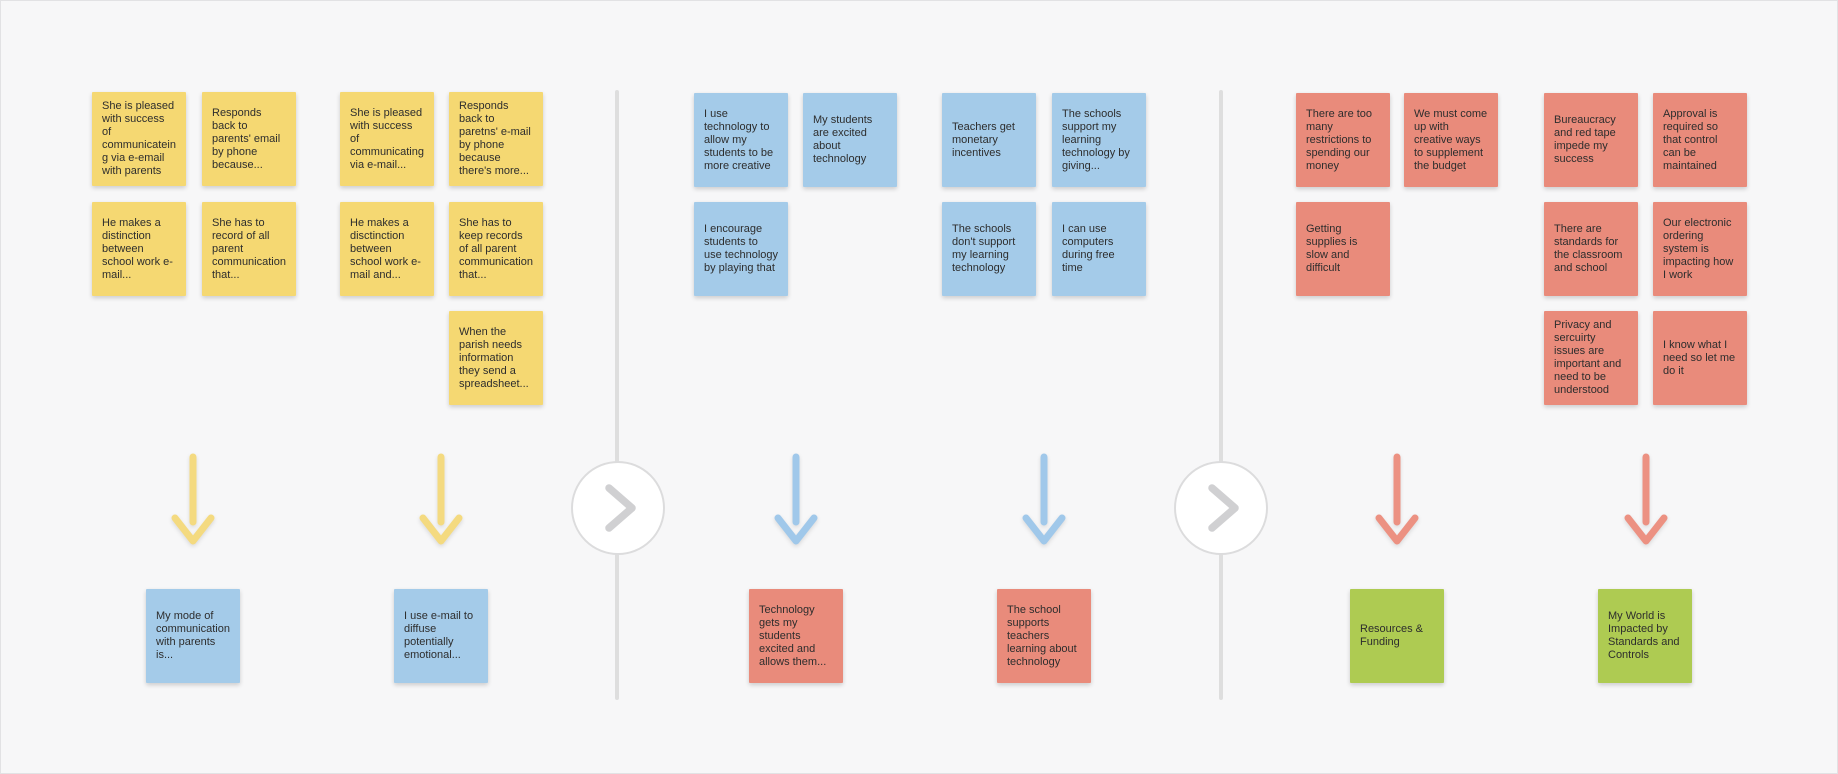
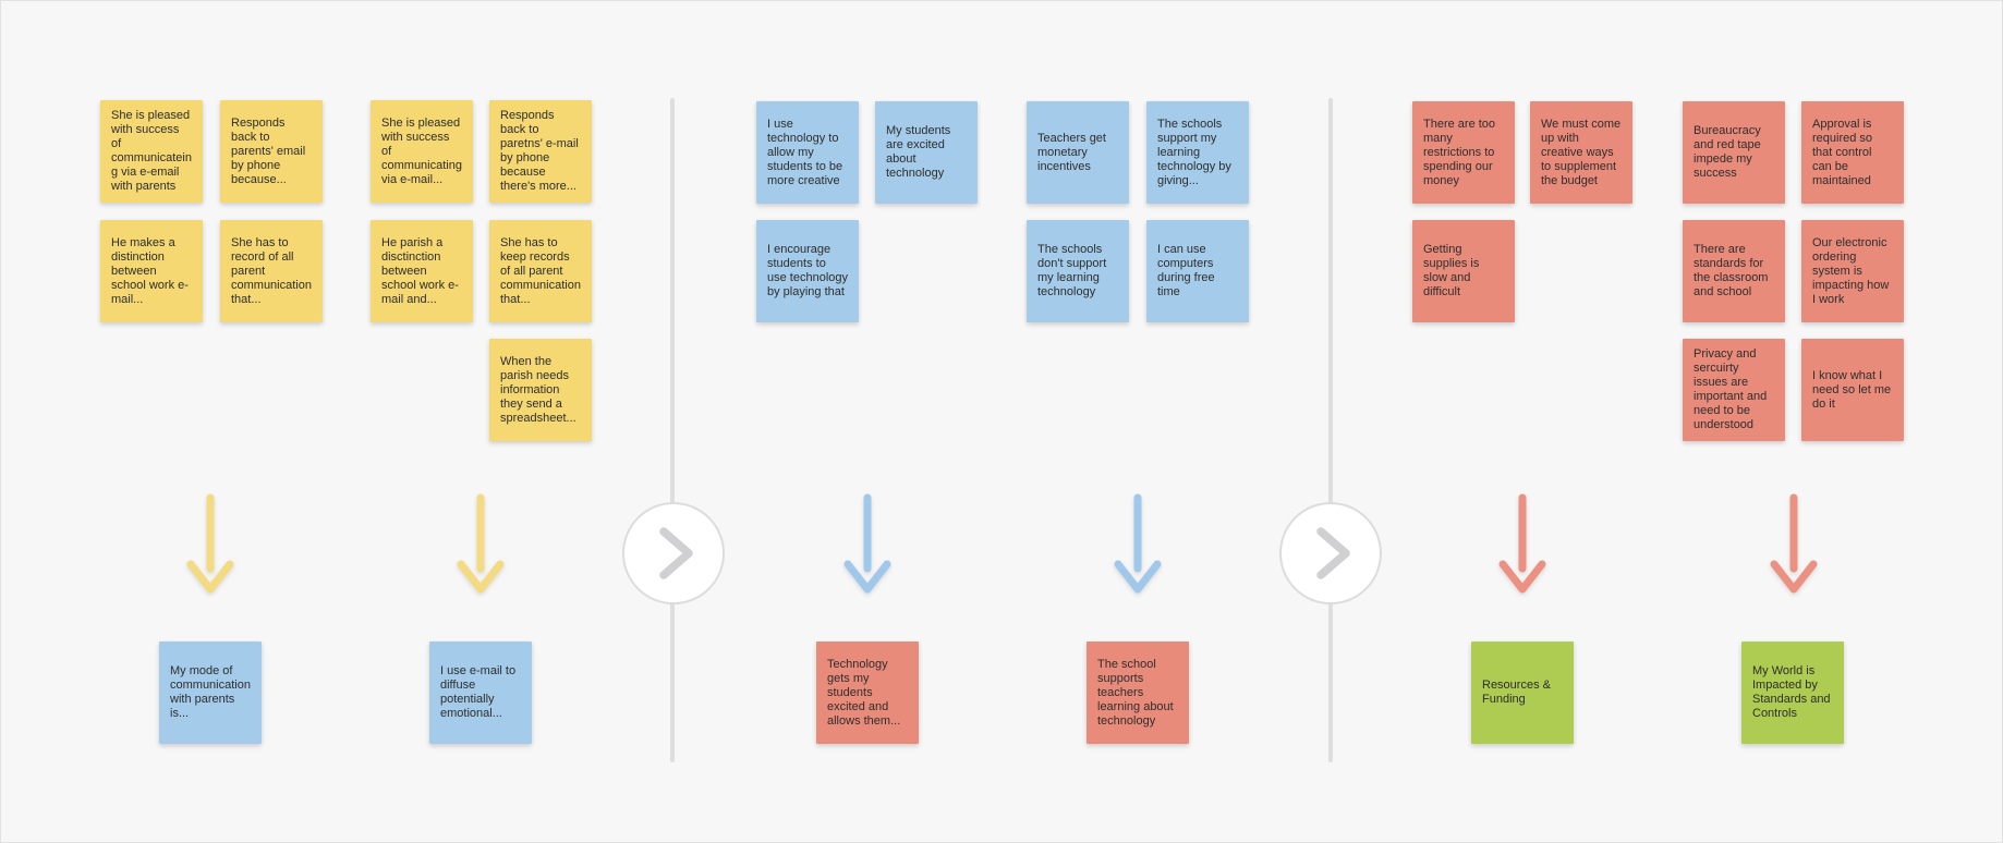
  She is pleased with success of communicateing via e-email with parents
  Responds back to parents' email by phone because...
  He makes a distinction between school work e-mail...
  She has to record of all parent communication that...
  She is pleased with success of communicating via e-mail...
  Responds back to paretns' e-mail by phone because there's more...
- He makes a disctinction between school work e-mail and...
+ He parish a disctinction between school work e-mail and...
  She has to keep records of all parent communication that...
  When the parish needs information they send a spreadsheet...
  My mode of communication with parents is...
  I use e-mail to diffuse potentially emotional...
  I use technology to allow my students to be more creative
  My students are excited about technology
  I encourage students to use technology by playing that
  Teachers get monetary incentives
  The schools support my learning technology by giving...
  The schools don't support my learning technology
  I can use computers during free time
  Technology gets my students excited and allows them...
  The school supports teachers learning about technology
  There are too many restrictions to spending our money
  We must come up with creative ways to supplement the budget
  Getting supplies is slow and difficult
  Bureaucracy and red tape impede my success
  Approval is required so that control can be maintained
  There are standards for the classroom and school
  Our electronic ordering system is impacting how I work
  Privacy and sercuirty issues are important and need to be understood
  I know what I need so let me do it
  Resources & Funding
  My World is Impacted by Standards and Controls
